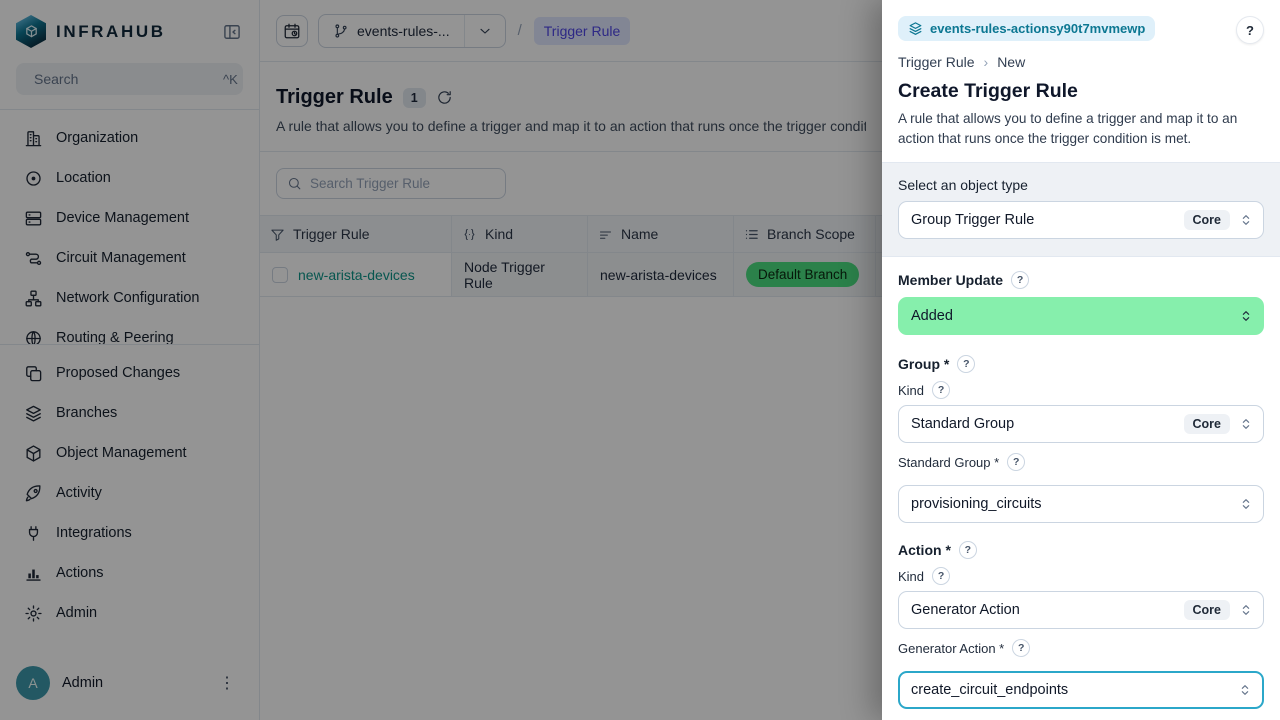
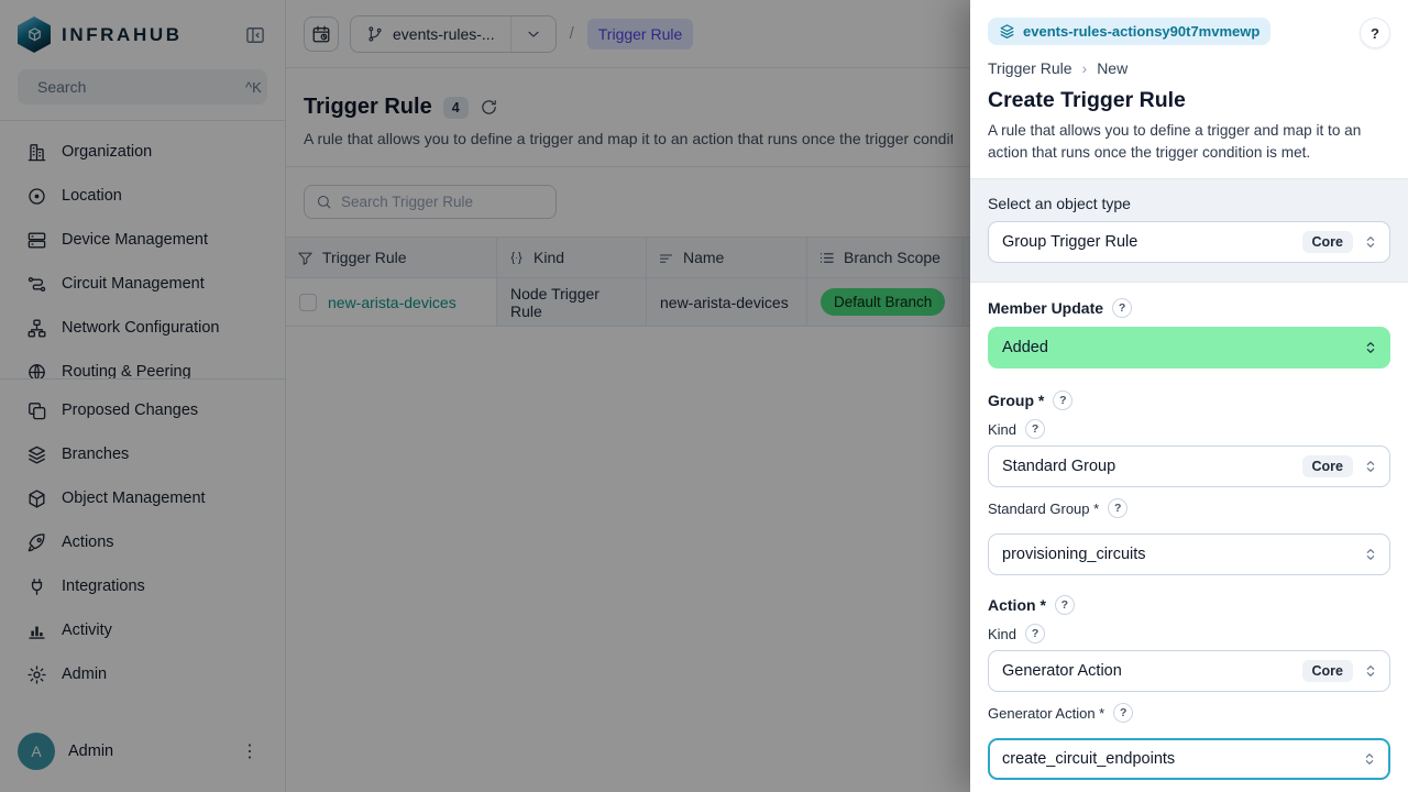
  INFRAHUB
  Search
  ^K
  Organization
  Location
  Device Management
  Circuit Management
  Network Configuration
  Routing & Peering
  Proposed Changes
  Branches
  Object Management
- Activity
+ Actions
  Integrations
- Actions
+ Activity
  Admin
  A
  Admin
  ⋮
  events-rules-...
  /
  Trigger Rule
  Trigger Rule
- 1
+ 4
  A rule that allows you to define a trigger and map it to an action that runs once the trigger condit
  Search Trigger Rule
  Trigger Rule
  Kind
  Name
  Branch Scope
  new-arista-devices
  Node Trigger Rule
  new-arista-devices
  Default Branch
  events-rules-actionsy90t7mvmewp
  ?
  Trigger Rule
  ›
  New
  Create Trigger Rule
  A rule that allows you to define a trigger and map it to an action that runs once the trigger condition is met.
  Select an object type
  Group Trigger Rule
  Core
  Member Update
  ?
  Added
  Group *
  ?
  Kind
  ?
  Standard Group
  Core
  Standard Group *
  ?
  provisioning_circuits
  Action *
  ?
  Kind
  ?
  Generator Action
  Core
  Generator Action *
  ?
  create_circuit_endpoints
